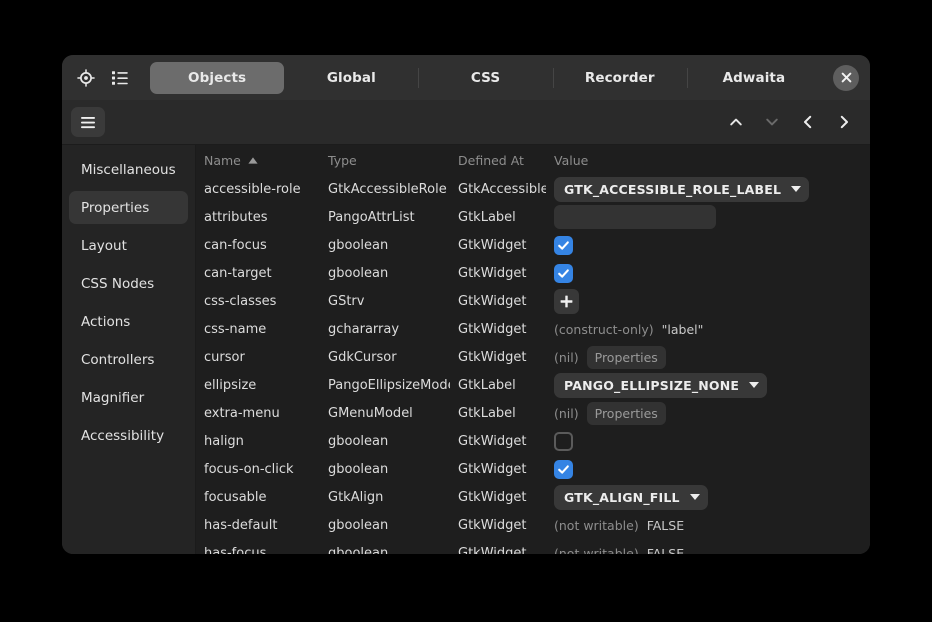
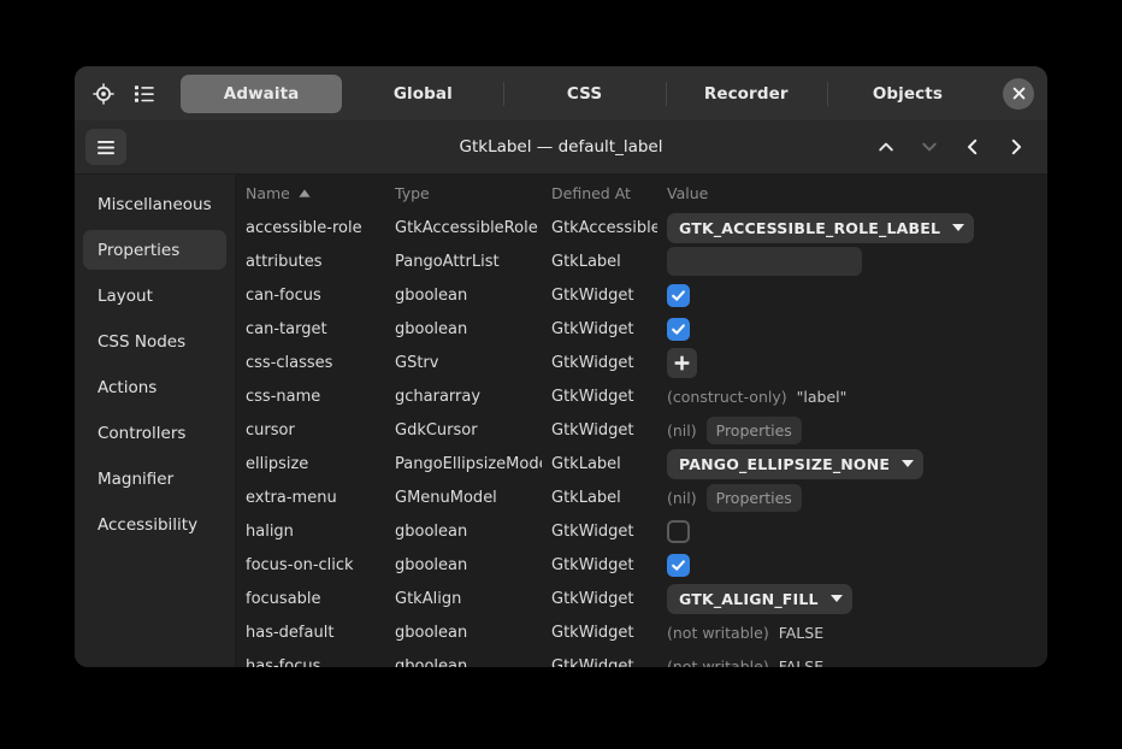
- Objects
+ Adwaita
  Global
  CSS
  Recorder
- Adwaita
+ Objects
+ GtkLabel — default_label
  Miscellaneous
  Properties
  Layout
  CSS Nodes
  Actions
  Controllers
  Magnifier
  Accessibility
  Name	Type	Defined At	Value
  accessible-role	GtkAccessibleRole	GtkAccessible	GTK_ACCESSIBLE_ROLE_LABEL
  attributes	PangoAttrList	GtkLabel
  can-focus	gboolean	GtkWidget
  can-target	gboolean	GtkWidget
  css-classes	GStrv	GtkWidget
  css-name	gchararray	GtkWidget	(construct-only) "label"
  cursor	GdkCursor	GtkWidget	(nil) Properties
  ellipsize	PangoEllipsizeMod	GtkLabel	PANGO_ELLIPSIZE_NONE
  extra-menu	GMenuModel	GtkLabel	(nil) Properties
  halign	gboolean	GtkWidget
  focus-on-click	gboolean	GtkWidget
  focusable	GtkAlign	GtkWidget	GTK_ALIGN_FILL
  has-default	gboolean	GtkWidget	(not writable) FALSE
  has-focus	gboolean	GtkWidget	(not writable) FALSE
